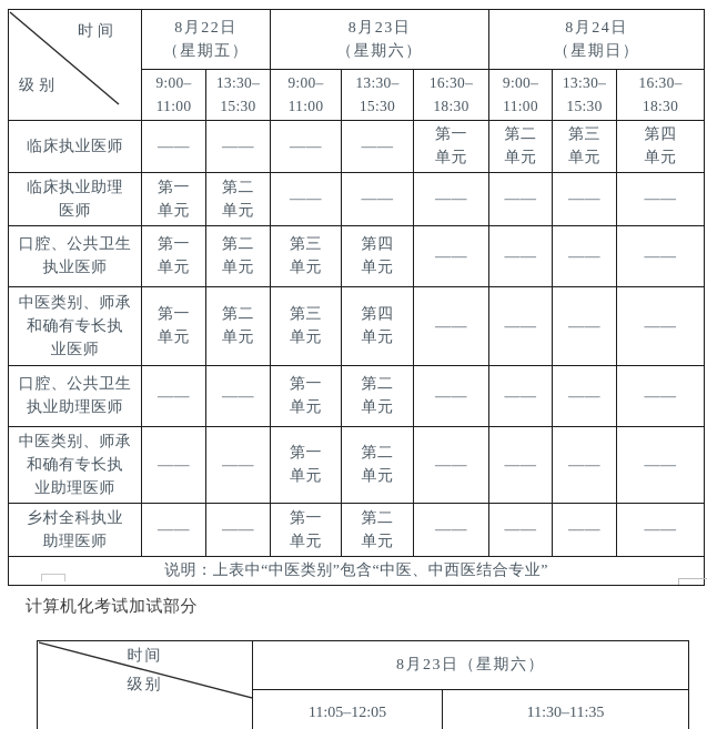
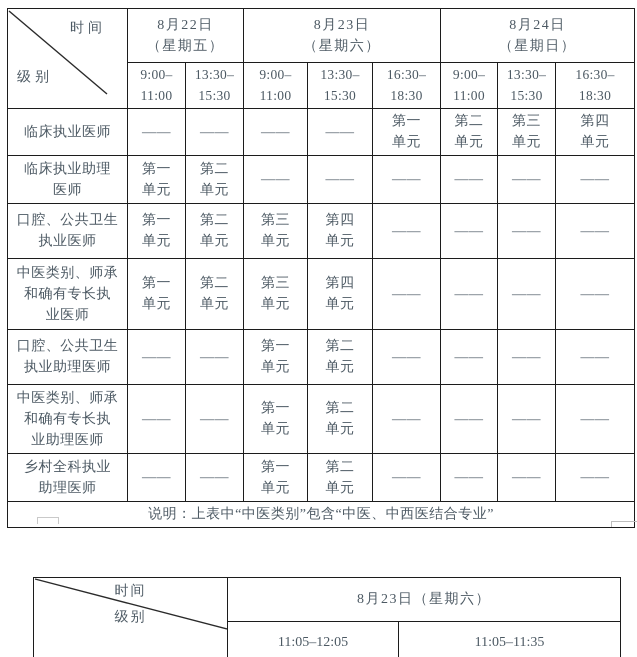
  时间 级别	8月22日（星期五）	8月23日（星期六）	8月24日（星期日）
  9:00– 11:00	13:30– 15:30	9:00– 11:00	13:30– 15:30	16:30– 18:30	9:00– 11:00	13:30– 15:30	16:30– 18:30
  临床执业医师	——	——	——	——	第一 单元	第二 单元	第三 单元	第四 单元
  临床执业助理 医师	第一 单元	第二 单元	——	——	——	——	——	——
  口腔、公共卫生 执业医师	第一 单元	第二 单元	第三 单元	第四 单元	——	——	——	——
  中医类别、师承 和确有专长执 业医师	第一 单元	第二 单元	第三 单元	第四 单元	——	——	——	——
  口腔、公共卫生 执业助理医师	——	——	第一 单元	第二 单元	——	——	——	——
  中医类别、师承 和确有专长执 业助理医师	——	——	第一 单元	第二 单元	——	——	——	——
  乡村全科执业 助理医师	——	——	第一 单元	第二 单元	——	——	——	——
  说明：上表中“中医类别”包含“中医、中西医结合专业”
- 计算机化考试加试部分
  时间 级别	8月23日（星期六）
- 11:05–12:05	11:30–11:35
+ 11:05–12:05	11:05–11:35
